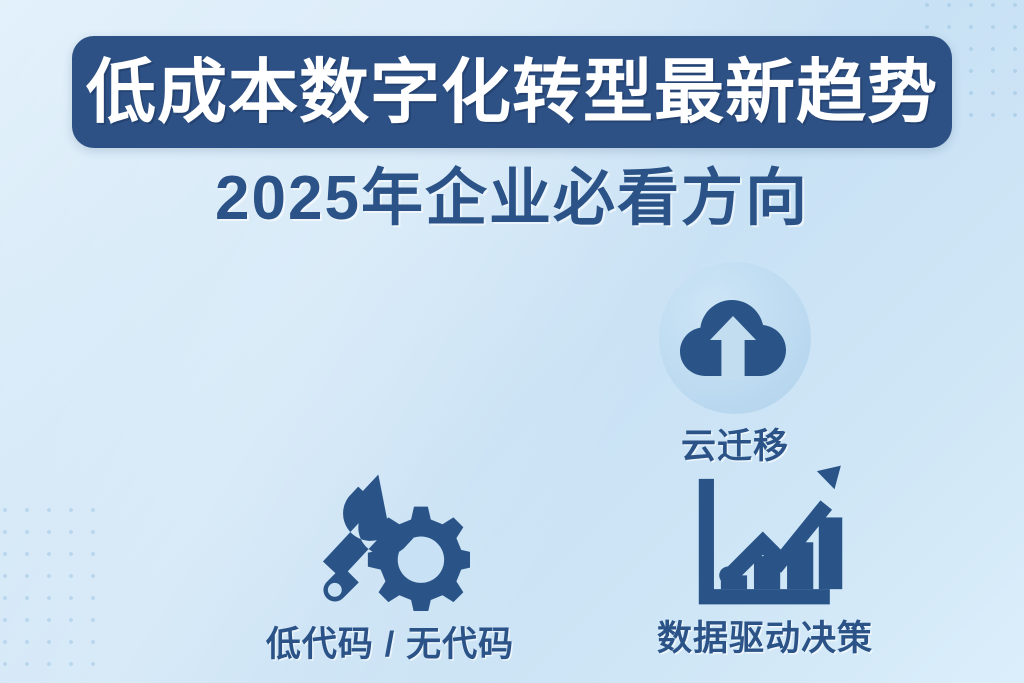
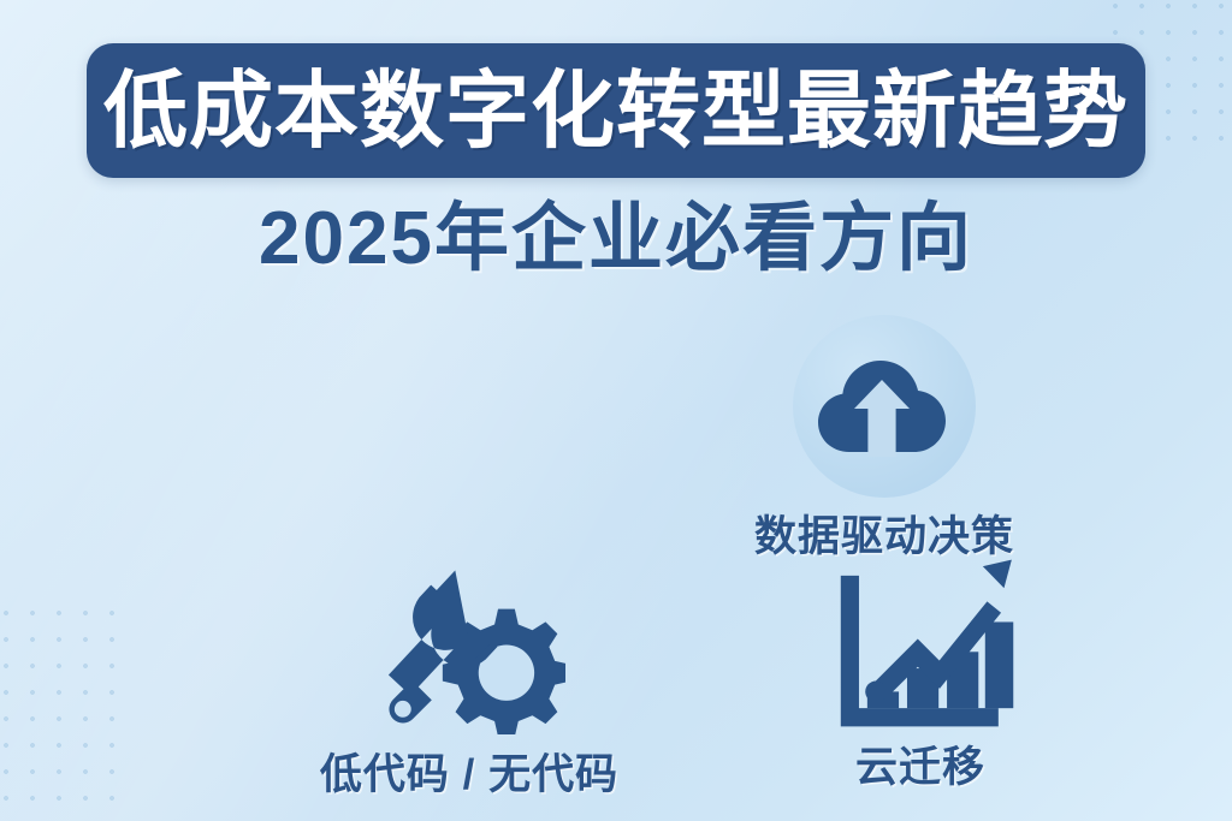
  低成本数字化转型最新趋势
  2025年企业必看方向
- 云迁移
+ 数据驱动决策
  低代码 / 无代码
- 数据驱动决策
+ 云迁移
